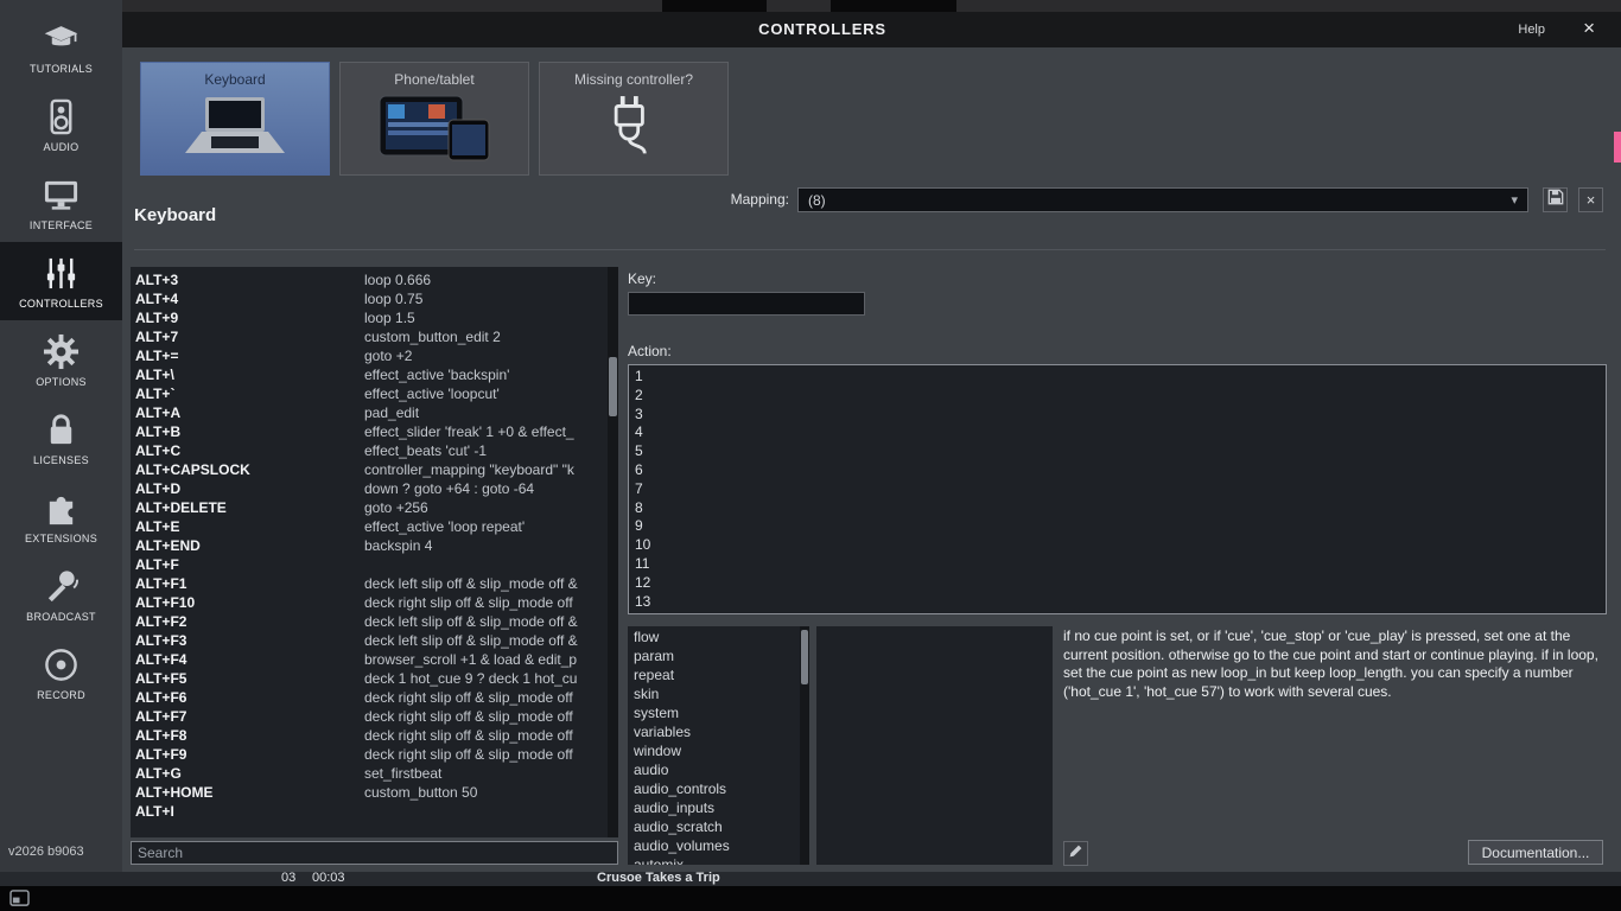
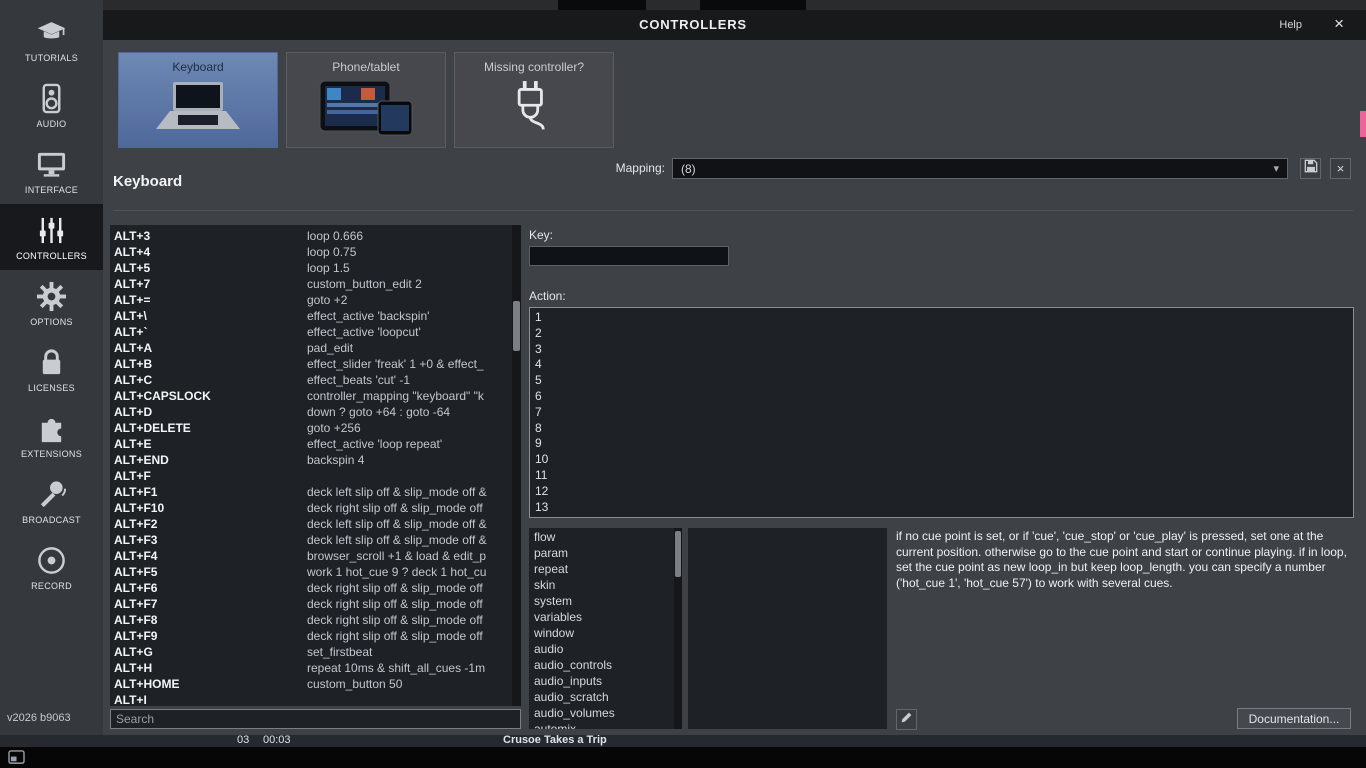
  TUTORIALS
  AUDIO
  INTERFACE
  CONTROLLERS
  OPTIONS
  LICENSES
  EXTENSIONS
  BROADCAST
  RECORD
  v2026 b9063
  CONTROLLERS
  Help
  ×
  Keyboard
  Phone/tablet
  Missing controller?
  Mapping:
  (8)
  ▾
  ×
  Keyboard
  ALT+3 loop 0.666
  ALT+4 loop 0.75
- ALT+9 loop 1.5
+ ALT+5 loop 1.5
  ALT+7 custom_button_edit 2
  ALT+= goto +2
  ALT+\ effect_active 'backspin'
  ALT+` effect_active 'loopcut'
  ALT+A pad_edit
  ALT+B effect_slider 'freak' 1 +0 & effect_
  ALT+C effect_beats 'cut' -1
  ALT+CAPSLOCK controller_mapping "keyboard" "k
  ALT+D down ? goto +64 : goto -64
  ALT+DELETE goto +256
  ALT+E effect_active 'loop repeat'
  ALT+END backspin 4
  ALT+F
  ALT+F1 deck left slip off & slip_mode off &
  ALT+F10 deck right slip off & slip_mode off
  ALT+F2 deck left slip off & slip_mode off &
  ALT+F3 deck left slip off & slip_mode off &
  ALT+F4 browser_scroll +1 & load & edit_p
- ALT+F5 deck 1 hot_cue 9 ? deck 1 hot_cu
+ ALT+F5 work 1 hot_cue 9 ? deck 1 hot_cu
  ALT+F6 deck right slip off & slip_mode off
  ALT+F7 deck right slip off & slip_mode off
  ALT+F8 deck right slip off & slip_mode off
  ALT+F9 deck right slip off & slip_mode off
  ALT+G set_firstbeat
+ ALT+H repeat 10ms & shift_all_cues -1m
  ALT+HOME custom_button 50
  ALT+I
  Search
  Key:
  Action:
  1
  2
  3
  4
  5
  6
  7
  8
  9
  10
  11
  12
  13
  flow
  param
  repeat
  skin
  system
  variables
  window
  audio
  audio_controls
  audio_inputs
  audio_scratch
  audio_volumes
  if no cue point is set, or if 'cue', 'cue_stop' or 'cue_play' is pressed, set one at the current position. otherwise go to the cue point and start or continue playing. if in loop, set the cue point as new loop_in but keep loop_length. you can specify a number ('hot_cue 1', 'hot_cue 57') to work with several cues.
  Documentation...
  03
  00:03
  Crusoe Takes a Trip
